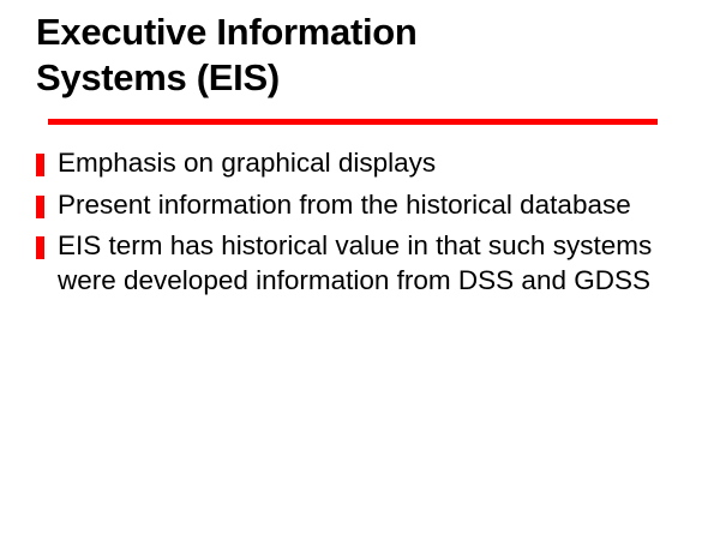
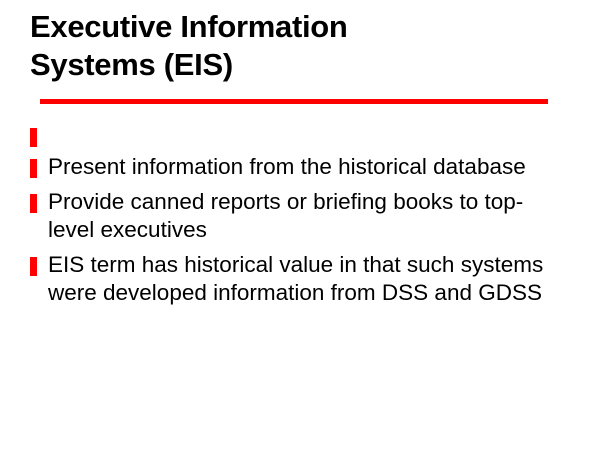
  Executive Information
  Systems (EIS)
- Emphasis on graphical displays
  Present information from the historical database
+ Provide canned reports or briefing books to top-level executives
  EIS term has historical value in that such systems were developed information from DSS and GDSS
